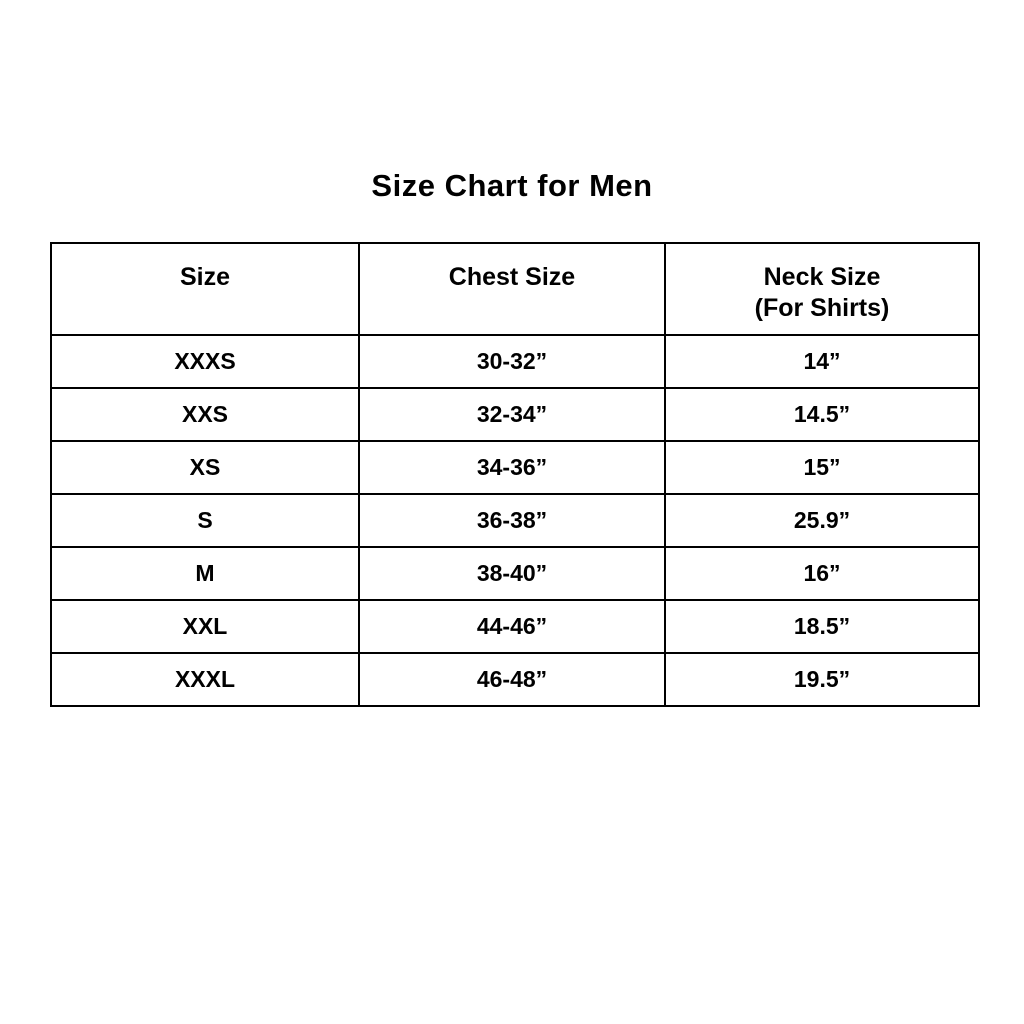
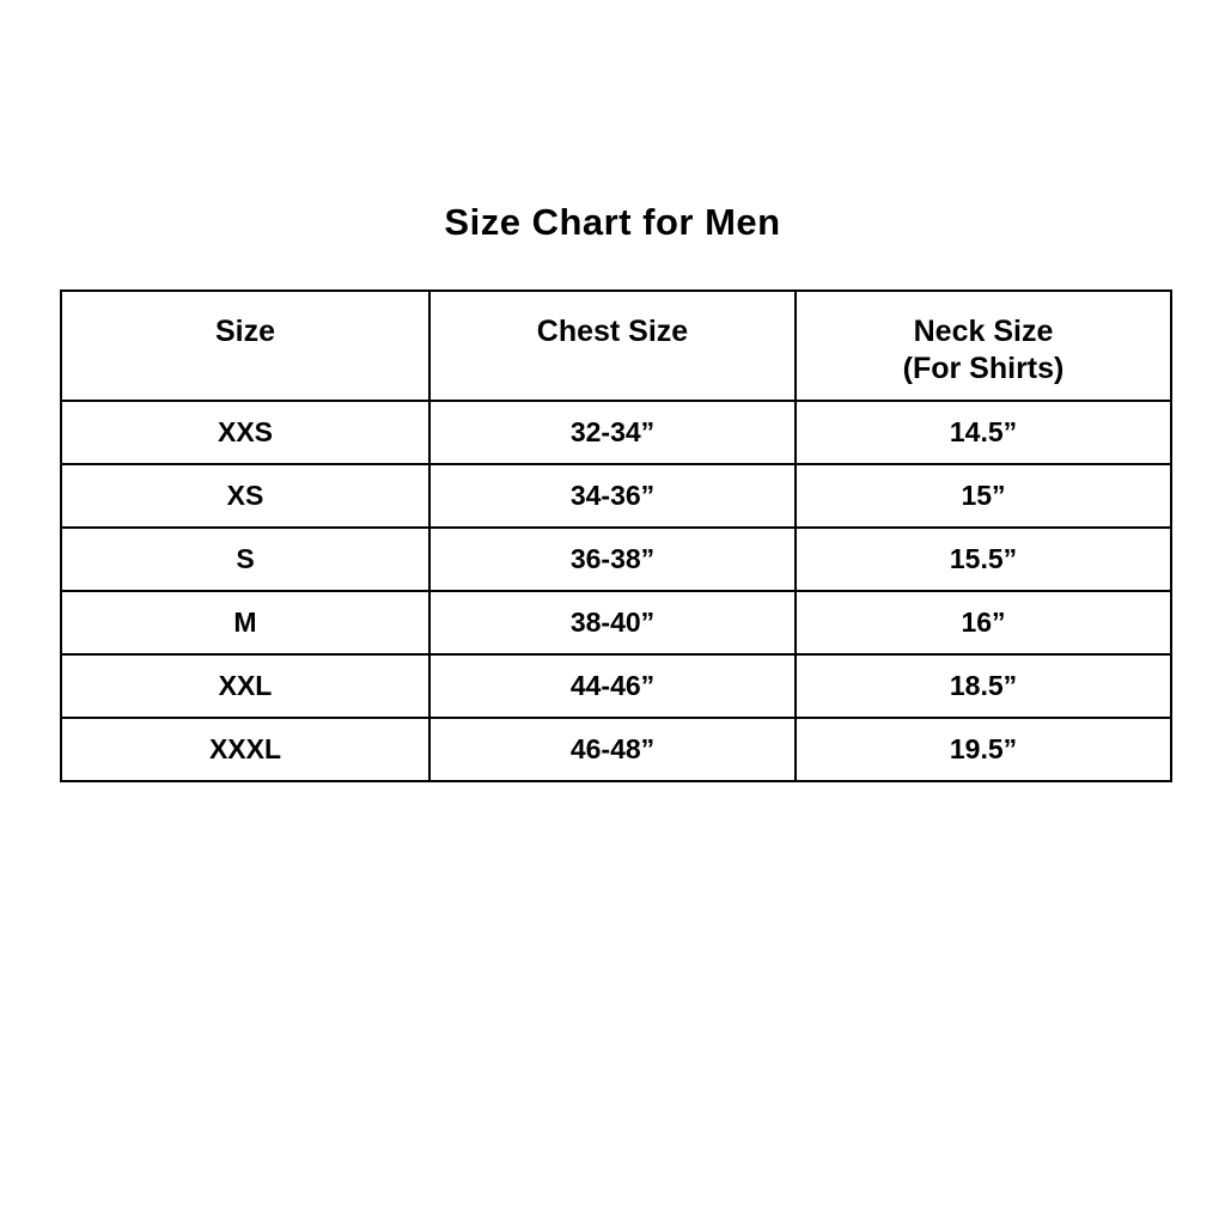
  Size Chart for Men
  Size	Chest Size	Neck Size (For Shirts)
- XXXS	30-32”	14”
  XXS	32-34”	14.5”
  XS	34-36”	15”
- S	36-38”	25.9”
+ S	36-38”	15.5”
  M	38-40”	16”
  XXL	44-46”	18.5”
  XXXL	46-48”	19.5”
